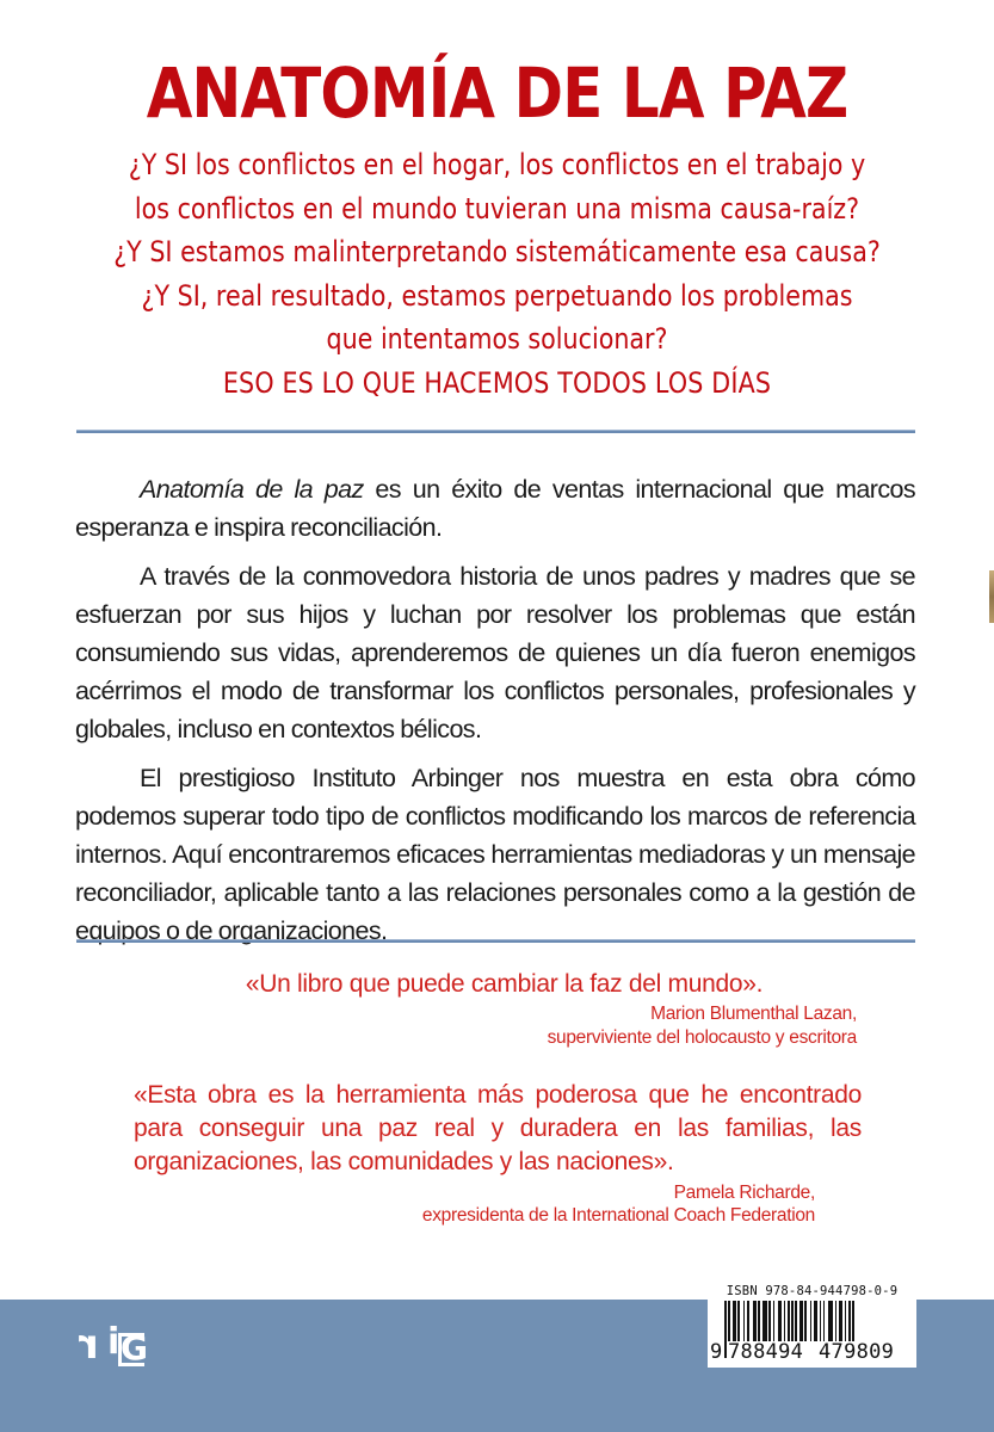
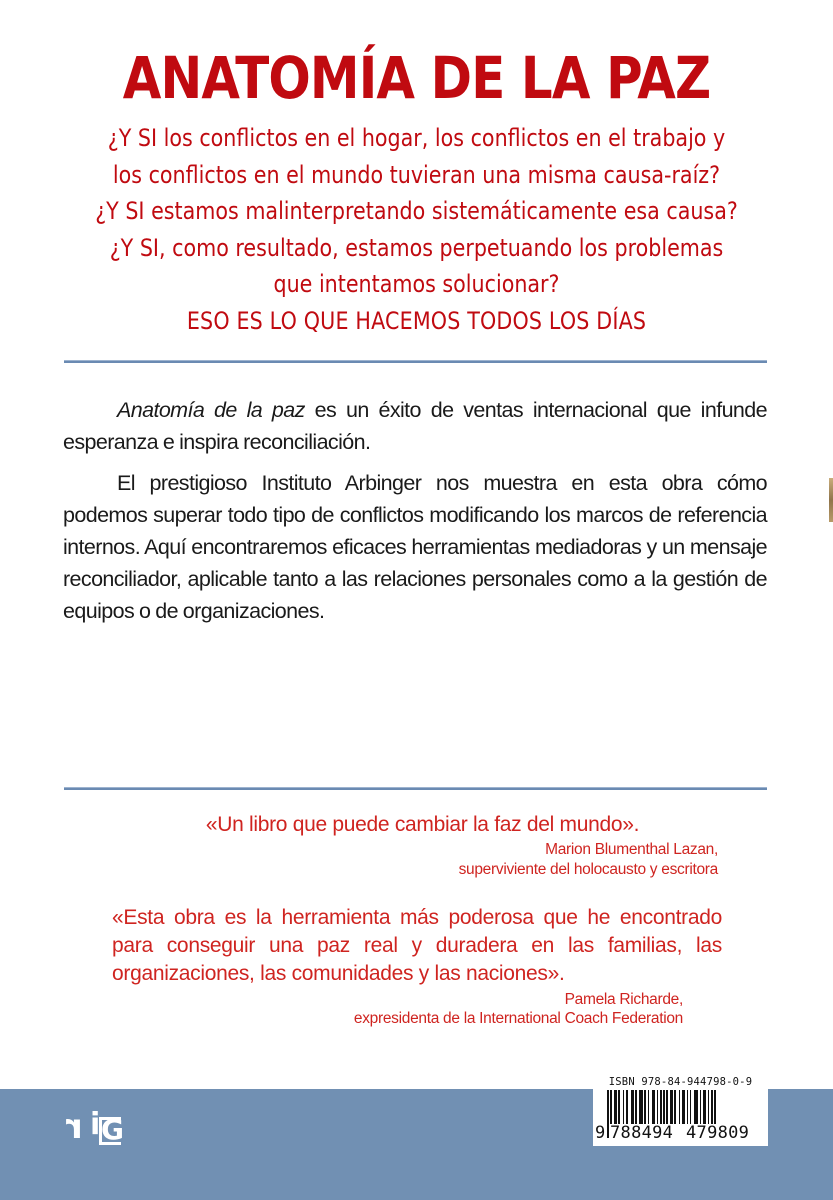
  ANATOMÍA DE LA PAZ
  ¿Y SI los conflictos en el hogar, los conflictos en el trabajo y
  los conflictos en el mundo tuvieran una misma causa-raíz?
  ¿Y SI estamos malinterpretando sistemáticamente esa causa?
- ¿Y SI, real resultado, estamos perpetuando los problemas
+ ¿Y SI, como resultado, estamos perpetuando los problemas
  que intentamos solucionar?
  ESO ES LO QUE HACEMOS TODOS LOS DÍAS
- Anatomía de la paz es un éxito de ventas internacional que marcos esperanza e inspira reconciliación.
+ Anatomía de la paz es un éxito de ventas internacional que infunde esperanza e inspira reconciliación.
- A través de la conmovedora historia de unos padres y madres que se esfuerzan por sus hijos y luchan por resolver los problemas que están consumiendo sus vidas, aprenderemos de quienes un día fueron enemigos acérrimos el modo de transformar los conflictos personales, profesionales y globales, incluso en contextos bélicos.
  El prestigioso Instituto Arbinger nos muestra en esta obra cómo podemos superar todo tipo de conflictos modificando los marcos de referencia internos. Aquí encontraremos eficaces herramientas mediadoras y un mensaje reconciliador, aplicable tanto a las relaciones personales como a la gestión de equipos o de organizaciones.
  «Un libro que puede cambiar la faz del mundo».
  Marion Blumenthal Lazan,
  superviviente del holocausto y escritora
  «Esta obra es la herramienta más poderosa que he encontrado para conseguir una paz real y duradera en las familias, las organizaciones, las comunidades y las naciones».
  Pamela Richarde,
  expresidenta de la International Coach Federation
  i
  G
  ISBN 978-84-944798-0-9
  9
  788494
  479809
